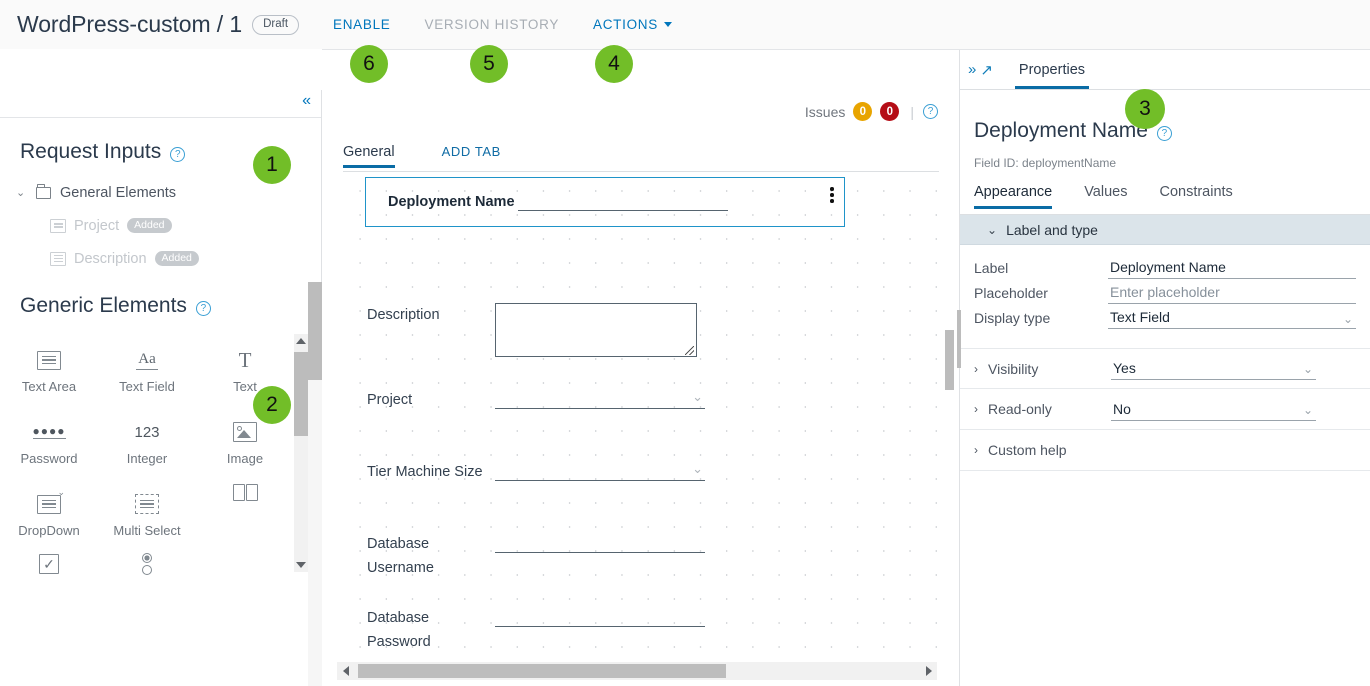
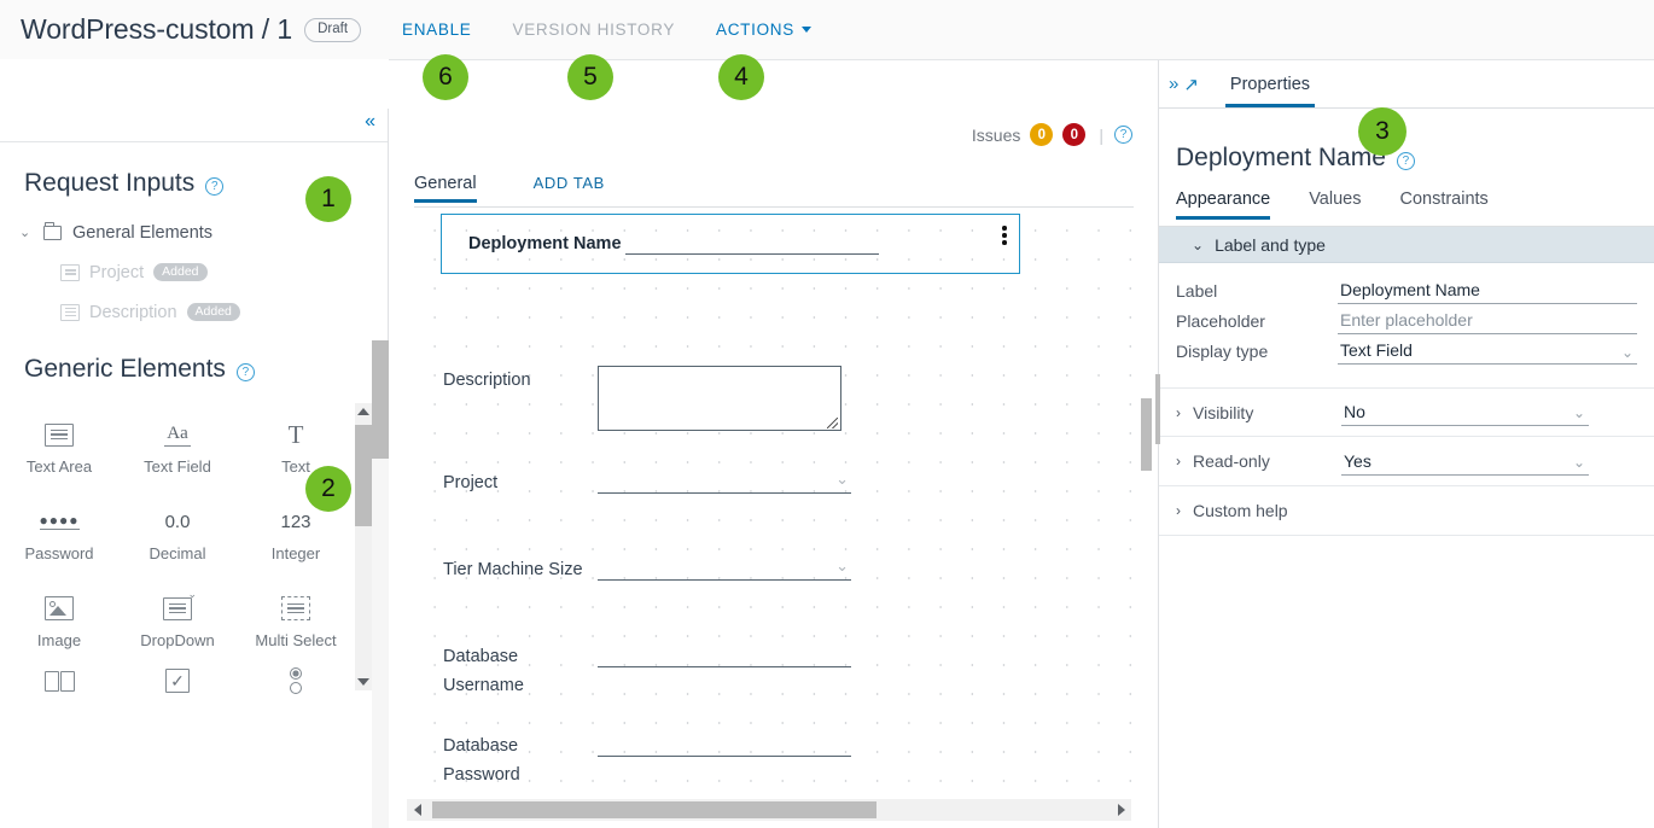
  WordPress-custom / 1
  Draft
  ENABLE
  VERSION HISTORY
  ACTIONS
  «
  Request Inputs
  ?
  ⌄
  General Elements
  Project
  Added
  Description
  Added
  Generic Elements
  ?
  Text Area
  Aa
  Text Field
  T
  Text
  ●●●●
  Password
+ 0.0
+ Decimal
  123
  Integer
  Image
  ⌄
  DropDown
  Multi Select
  ✓
  Issues
  0
  0
  |
  ?
  General
  ADD TAB
  Deployment Name
  Description
  Project
  ⌄
  Tier Machine Size
  ⌄
  Database Username
  Database Password
  »
  ↗
  Properties
  Deployment Name
  ?
- Field ID: deploymentName
  Appearance
  Values
  Constraints
  ⌄
  Label and type
  Label
  Deployment Name
  Placeholder
  Enter placeholder
  Display type
  Text Field
  ⌄
  ›
  Visibility
- Yes
+ No
  ⌄
  ›
  Read-only
- No
+ Yes
  ⌄
  ›
  Custom help
  1
  2
  3
  4
  5
  6
